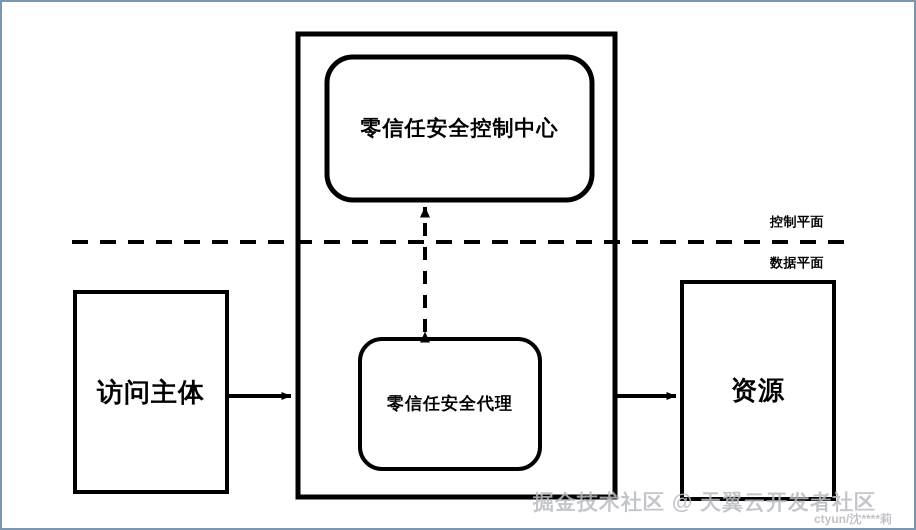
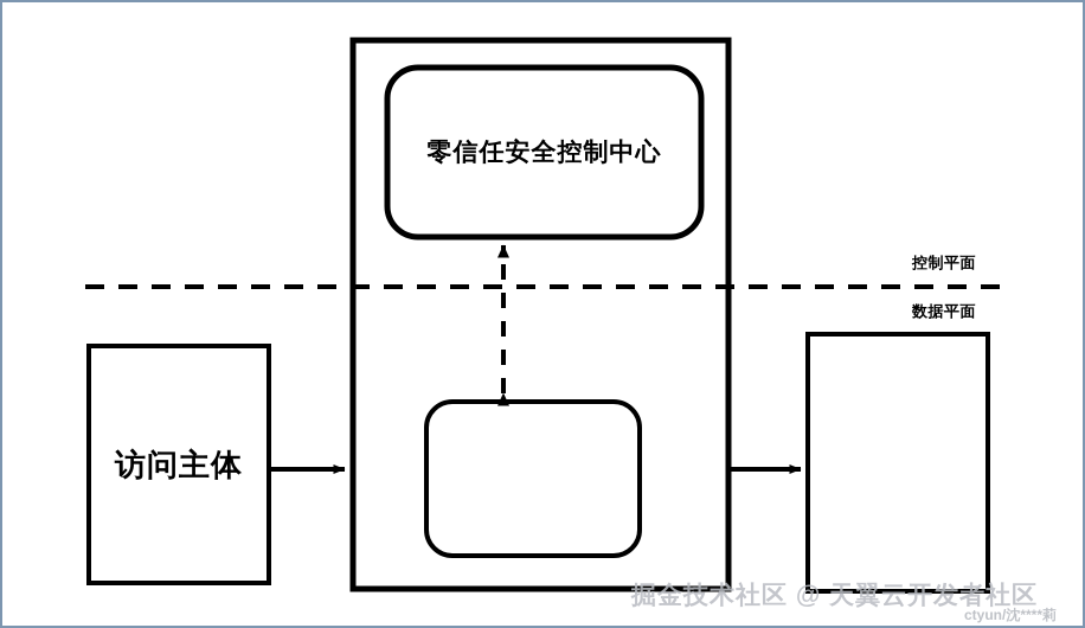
  访问主体
  零信任安全控制中心
- 零信任安全代理
- 资源
  控制平面
  数据平面
  掘金技术社区 @ 天翼云开发者社区
  ctyun/沈****莉
